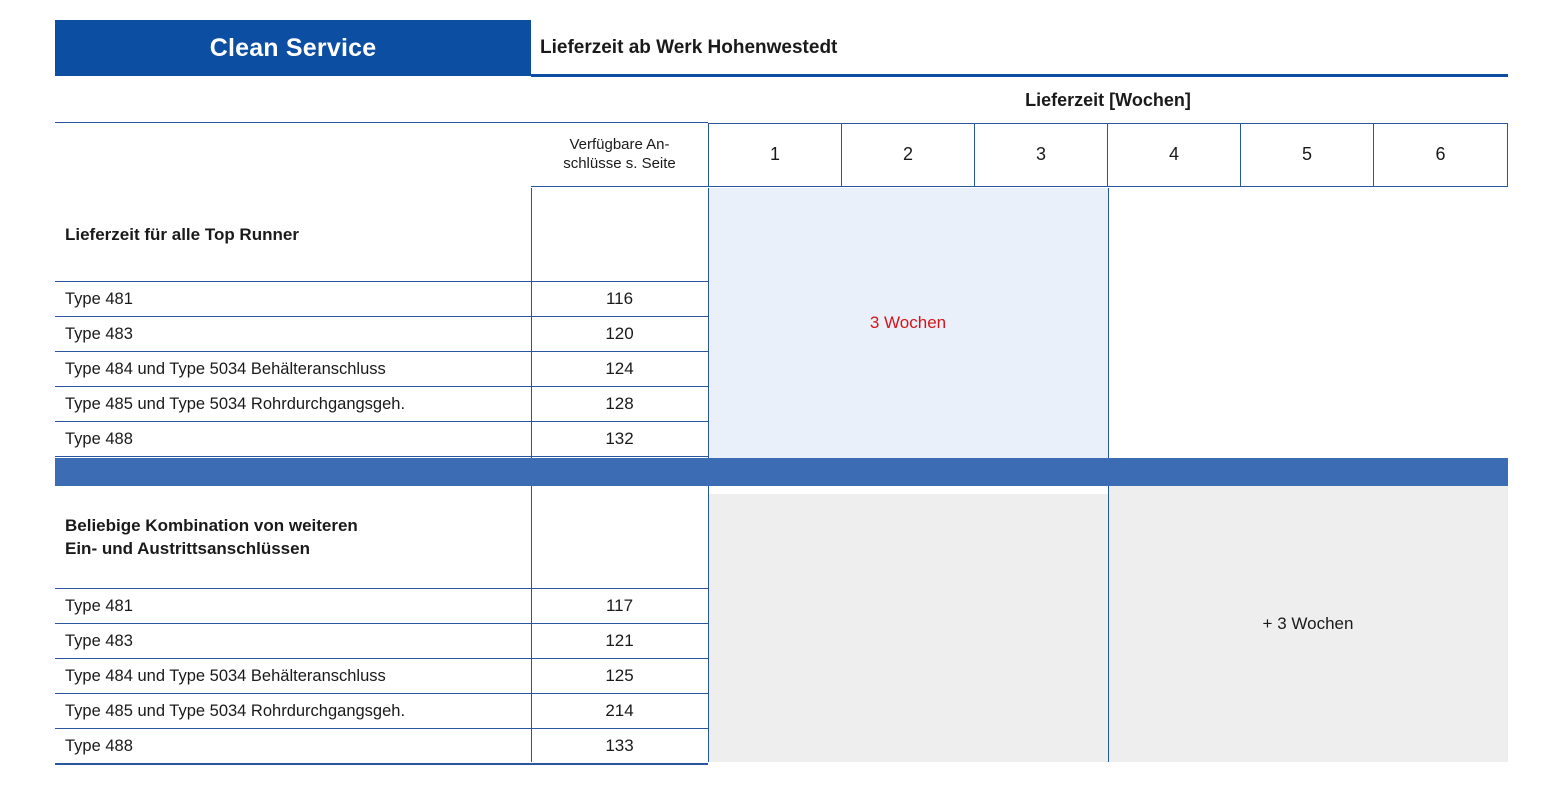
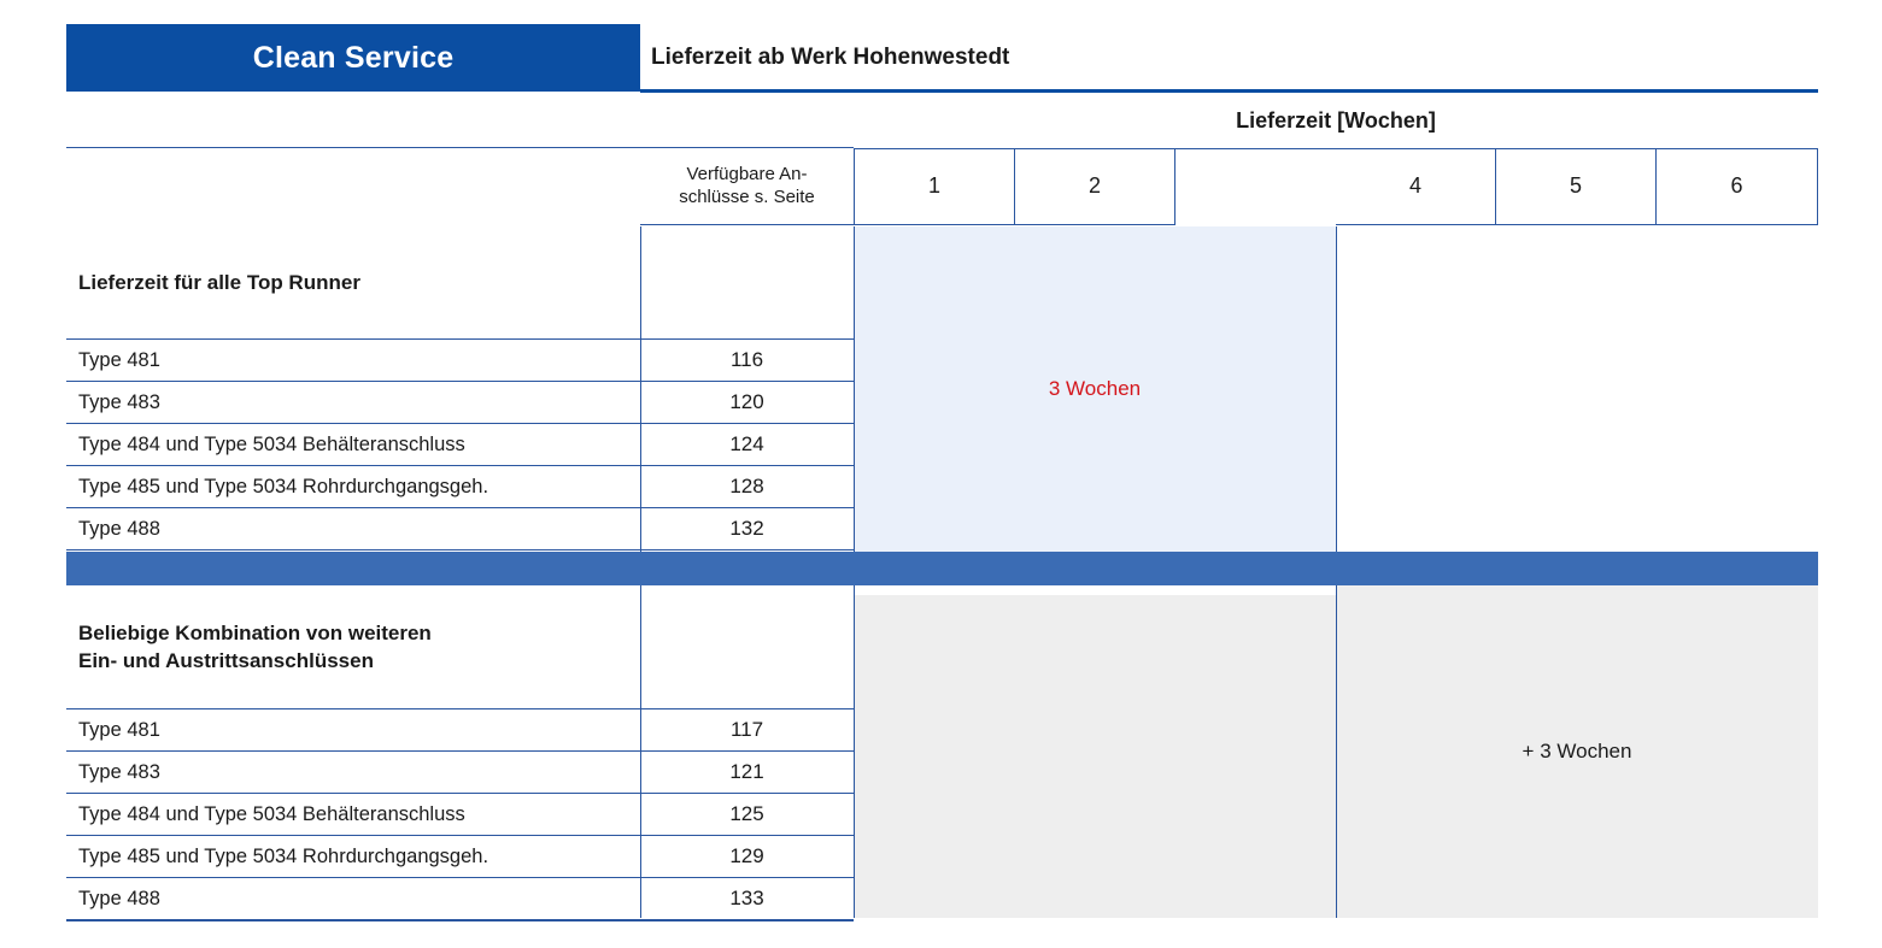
  Clean Service
  Lieferzeit ab Werk Hohenwestedt
  Lieferzeit [Wochen]
  Verfügbare An-
  schlüsse s. Seite
  1
  2
- 3
  4
  5
  6
  3 Wochen
  Lieferzeit für alle Top Runner
  Type 481
  116
  Type 483
  120
  Type 484 und Type 5034 Behälteranschluss
  124
  Type 485 und Type 5034 Rohrdurchgangsgeh.
  128
  Type 488
  132
  + 3 Wochen
  Beliebige Kombination von weiteren
  Ein- und Austrittsanschlüssen
  Type 481
  117
  Type 483
  121
  Type 484 und Type 5034 Behälteranschluss
  125
  Type 485 und Type 5034 Rohrdurchgangsgeh.
- 214
+ 129
  Type 488
  133
